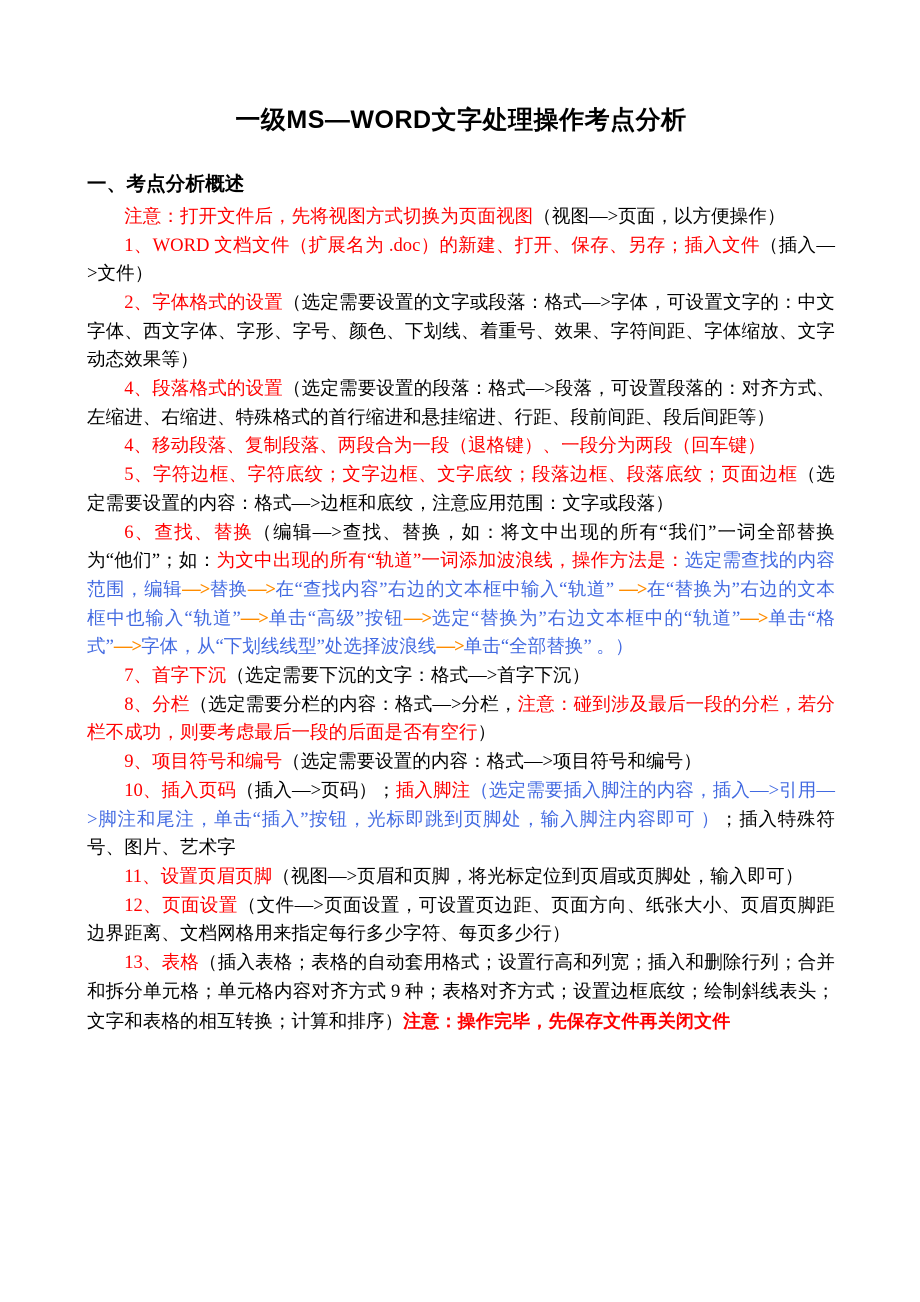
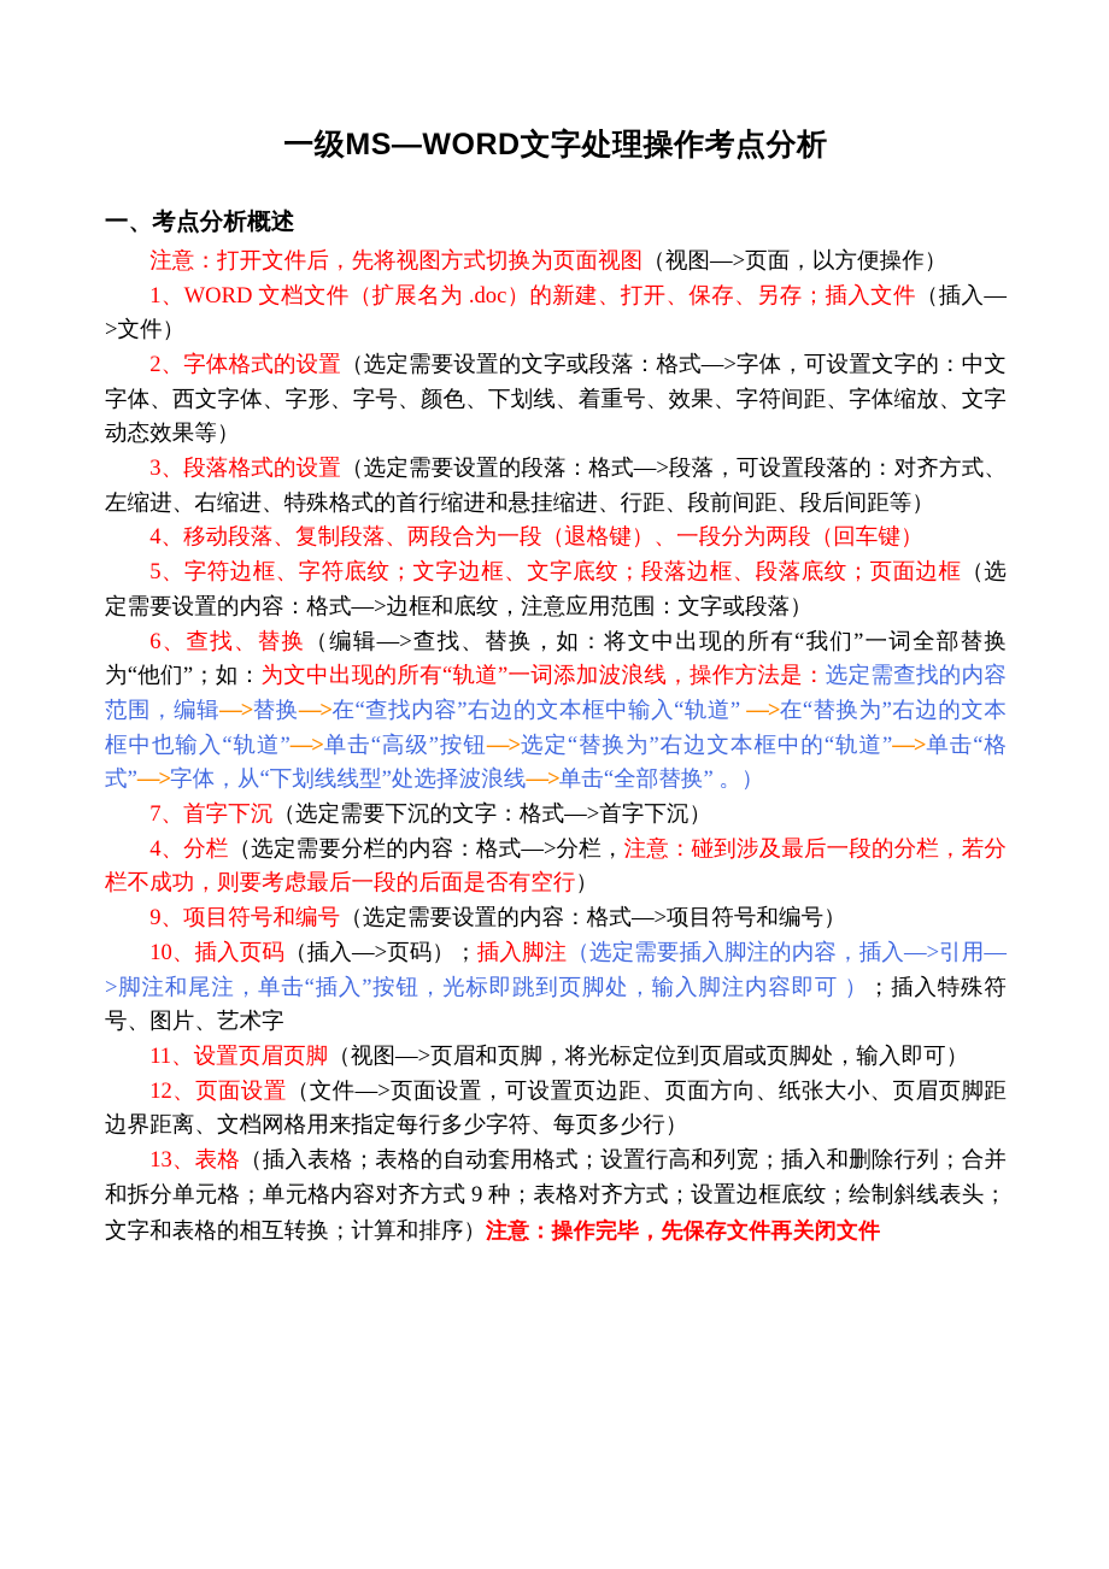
  一级MS—WORD文字处理操作考点分析
  一、考点分析概述
  注意：打开文件后，先将视图方式切换为页面视图（视图—>页面，以方便操作）
  1、WORD 文档文件（扩展名为 .doc）的新建、打开、保存、另存；插入文件（插入—>文件）
  2、字体格式的设置（选定需要设置的文字或段落：格式—>字体，可设置文字的：中文字体、西文字体、字形、字号、颜色、下划线、着重号、效果、字符间距、字体缩放、文字动态效果等）
- 4、段落格式的设置（选定需要设置的段落：格式—>段落，可设置段落的：对齐方式、左缩进、右缩进、特殊格式的首行缩进和悬挂缩进、行距、段前间距、段后间距等）
+ 3、段落格式的设置（选定需要设置的段落：格式—>段落，可设置段落的：对齐方式、左缩进、右缩进、特殊格式的首行缩进和悬挂缩进、行距、段前间距、段后间距等）
  4、移动段落、复制段落、两段合为一段（退格键）、一段分为两段（回车键）
  5、字符边框、字符底纹；文字边框、文字底纹；段落边框、段落底纹；页面边框（选定需要设置的内容：格式—>边框和底纹，注意应用范围：文字或段落）
  6、查找、替换（编辑—>查找、替换，如：将文中出现的所有“我们”一词全部替换为“他们”；如：为文中出现的所有“轨道”一词添加波浪线，操作方法是：选定需查找的内容范围，编辑—>替换—>在“查找内容”右边的文本框中输入“轨道” —>在“替换为”右边的文本框中也输入“轨道”—>单击“高级”按钮—>选定“替换为”右边文本框中的“轨道”—>单击“格式”—>字体，从“下划线线型”处选择波浪线—>单击“全部替换” 。）
  7、首字下沉（选定需要下沉的文字：格式—>首字下沉）
- 8、分栏（选定需要分栏的内容：格式—>分栏，注意：碰到涉及最后一段的分栏，若分栏不成功，则要考虑最后一段的后面是否有空行）
+ 4、分栏（选定需要分栏的内容：格式—>分栏，注意：碰到涉及最后一段的分栏，若分栏不成功，则要考虑最后一段的后面是否有空行）
  9、项目符号和编号（选定需要设置的内容：格式—>项目符号和编号）
  10、插入页码（插入—>页码）；插入脚注（选定需要插入脚注的内容，插入—>引用—>脚注和尾注，单击“插入”按钮，光标即跳到页脚处，输入脚注内容即可 ）；插入特殊符号、图片、艺术字
  11、设置页眉页脚（视图—>页眉和页脚，将光标定位到页眉或页脚处，输入即可）
  12、页面设置（文件—>页面设置，可设置页边距、页面方向、纸张大小、页眉页脚距边界距离、文档网格用来指定每行多少字符、每页多少行）
  13、表格（插入表格；表格的自动套用格式；设置行高和列宽；插入和删除行列；合并和拆分单元格；单元格内容对齐方式 9 种；表格对齐方式；设置边框底纹；绘制斜线表头；文字和表格的相互转换；计算和排序）注意：操作完毕，先保存文件再关闭文件
